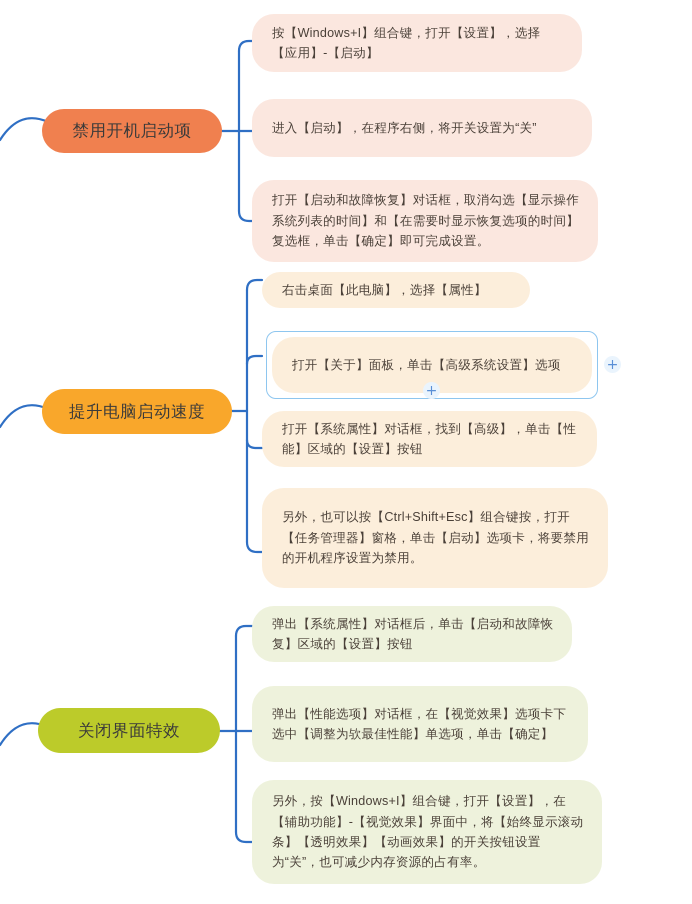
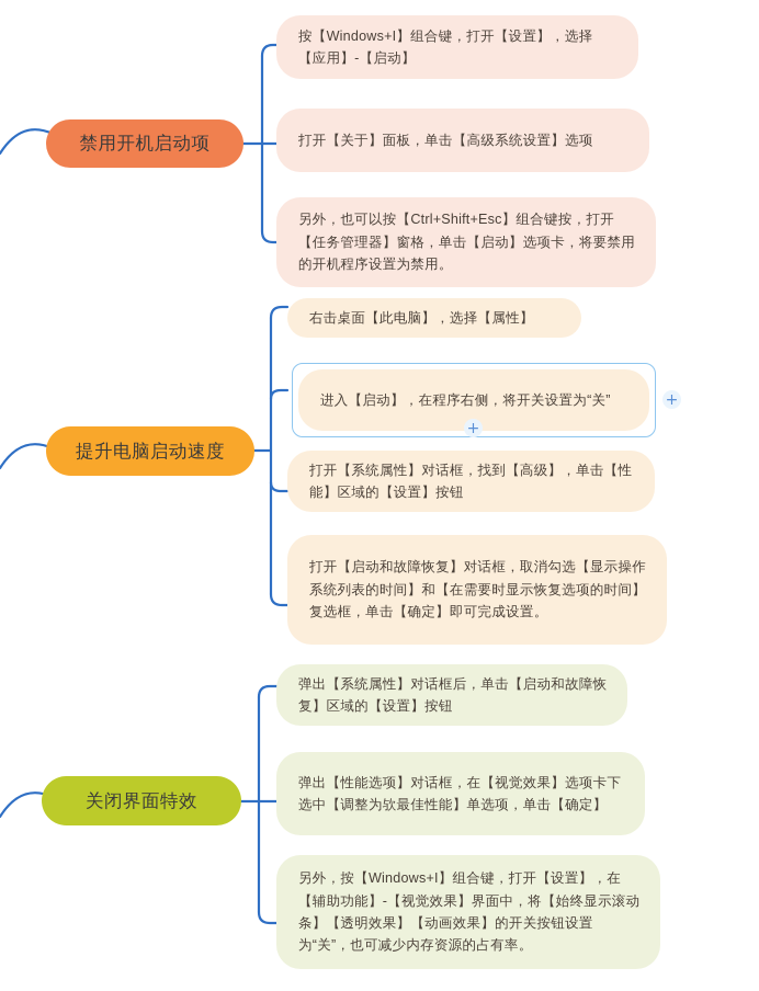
  禁用开机启动项
  按【Windows+I】组合键，打开【设置】，选择【应用】-【启动】
- 进入【启动】，在程序右侧，将开关设置为“关”
+ 打开【关于】面板，单击【高级系统设置】选项
- 打开【启动和故障恢复】对话框，取消勾选【显示操作系统列表的时间】和【在需要时显示恢复选项的时间】复选框，单击【确定】即可完成设置。
+ 另外，也可以按【Ctrl+Shift+Esc】组合键按，打开【任务管理器】窗格，单击【启动】选项卡，将要禁用的开机程序设置为禁用。
  提升电脑启动速度
  右击桌面【此电脑】，选择【属性】
- 打开【关于】面板，单击【高级系统设置】选项
+ 进入【启动】，在程序右侧，将开关设置为“关”
  +
  +
  打开【系统属性】对话框，找到【高级】，单击【性能】区域的【设置】按钮
- 另外，也可以按【Ctrl+Shift+Esc】组合键按，打开【任务管理器】窗格，单击【启动】选项卡，将要禁用的开机程序设置为禁用。
+ 打开【启动和故障恢复】对话框，取消勾选【显示操作系统列表的时间】和【在需要时显示恢复选项的时间】复选框，单击【确定】即可完成设置。
  关闭界面特效
  弹出【系统属性】对话框后，单击【启动和故障恢复】区域的【设置】按钮
  弹出【性能选项】对话框，在【视觉效果】选项卡下选中【调整为欤最佳性能】单选项，单击【确定】
  另外，按【Windows+I】组合键，打开【设置】，在【辅助功能】-【视觉效果】界面中，将【始终显示滚动条】【透明效果】【动画效果】的开关按钮设置为“关”，也可减少内存资源的占有率。
